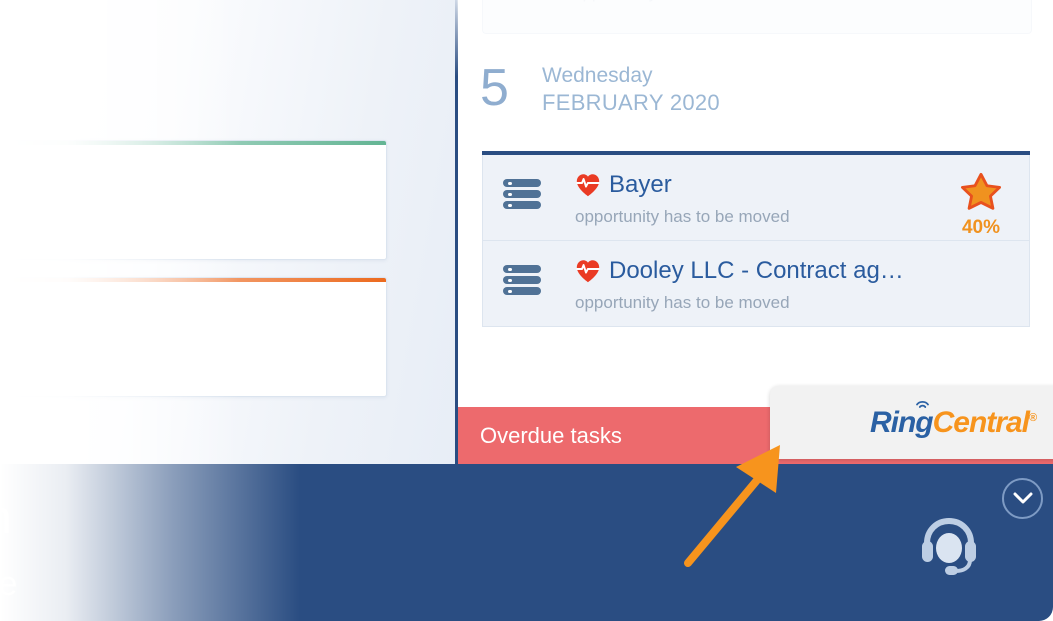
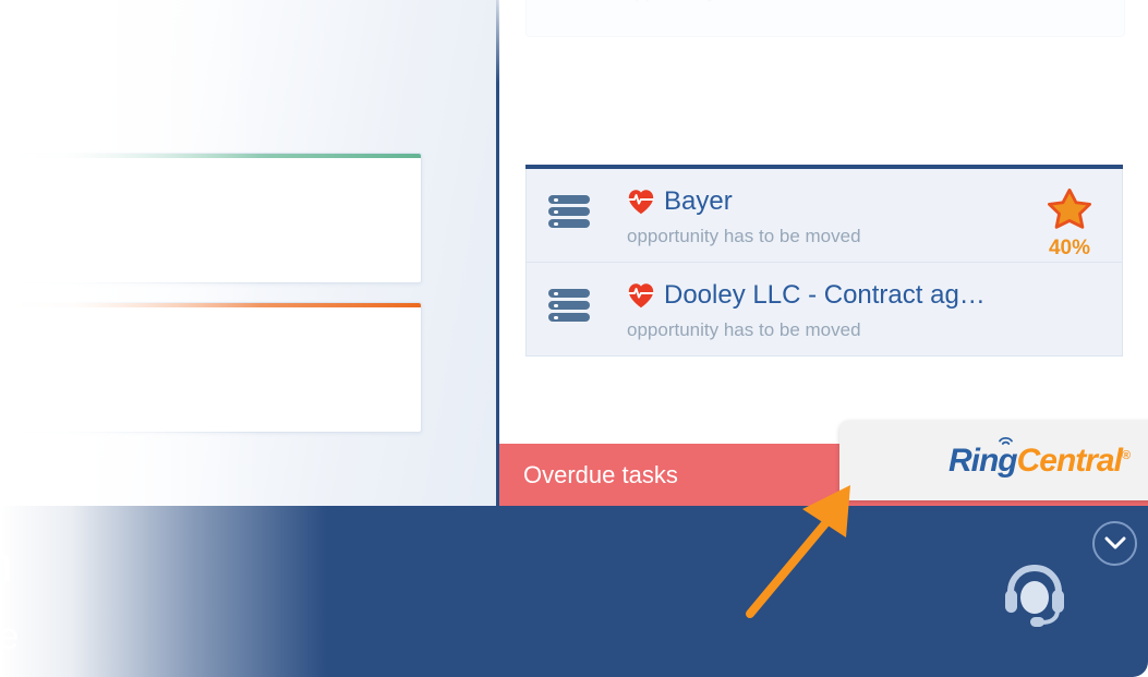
- 5
- Wednesday
- FEBRUARY 2020
  Bayer
  opportunity has to be moved
  40%
  Dooley LLC - Contract ag…
  opportunity has to be moved
  Overdue tasks
  RingCentral®
